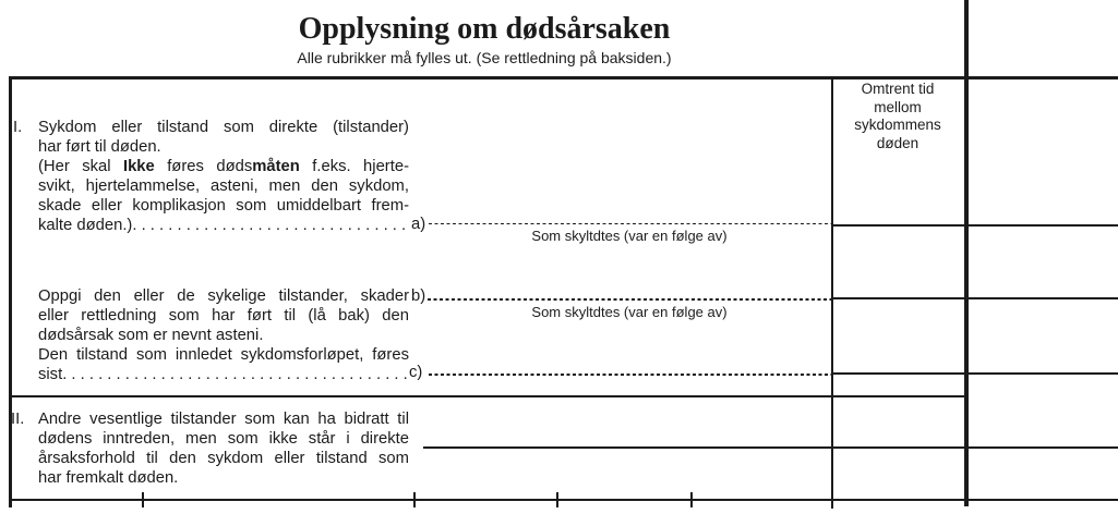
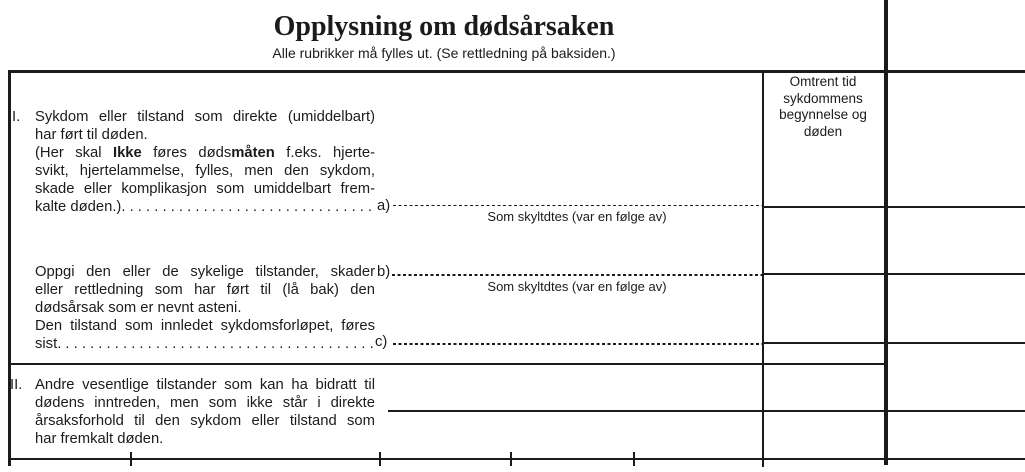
  Opplysning om dødsårsaken
  Alle rubrikker må fylles ut. (Se rettledning på baksiden.)
  Omtrent tid
- mellom
  sykdommens
+ begynnelse og
  døden
  I.
- Sykdom eller tilstand som direkte (tilstander)
+ Sykdom eller tilstand som direkte (umiddelbart)
  har ført til døden.
  (Her skal Ikke føres dødsmåten f.eks. hjerte-
- svikt, hjertelammelse, asteni, men den sykdom,
+ svikt, hjertelammelse, fylles, men den sykdom,
  skade eller komplikasjon som umiddelbart frem-
  kalte døden.). . . . . . . . . . . . . . . . . . . . . . . . . . . . . . .
  a)
  Som skyltdtes (var en følge av)
  Oppgi den eller de sykelige tilstander, skader
  eller rettledning som har ført til (lå bak) den
  dødsårsak som er nevnt asteni.
  Den tilstand som innledet sykdomsforløpet, føres
  sist. . . . . . . . . . . . . . . . . . . . . . . . . . . . . . . . . . . . . . .
  b)
  Som skyltdtes (var en følge av)
  c)
  II.
  Andre vesentlige tilstander som kan ha bidratt til
  dødens inntreden, men som ikke står i direkte
  årsaksforhold til den sykdom eller tilstand som
  har fremkalt døden.
